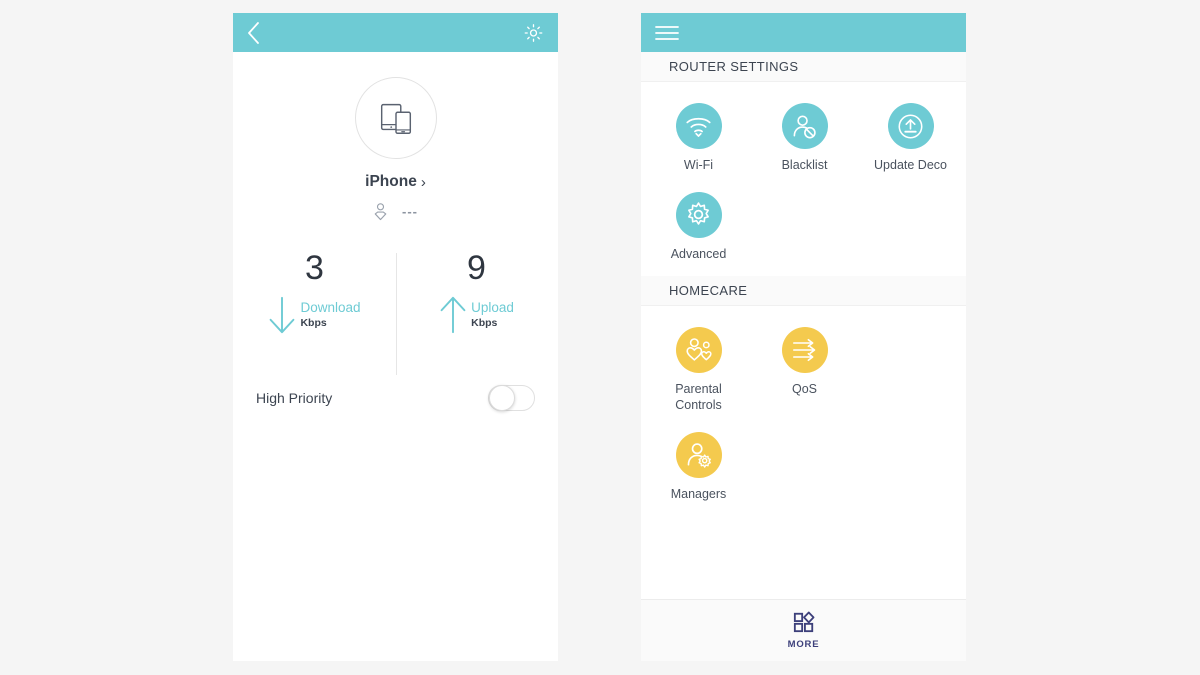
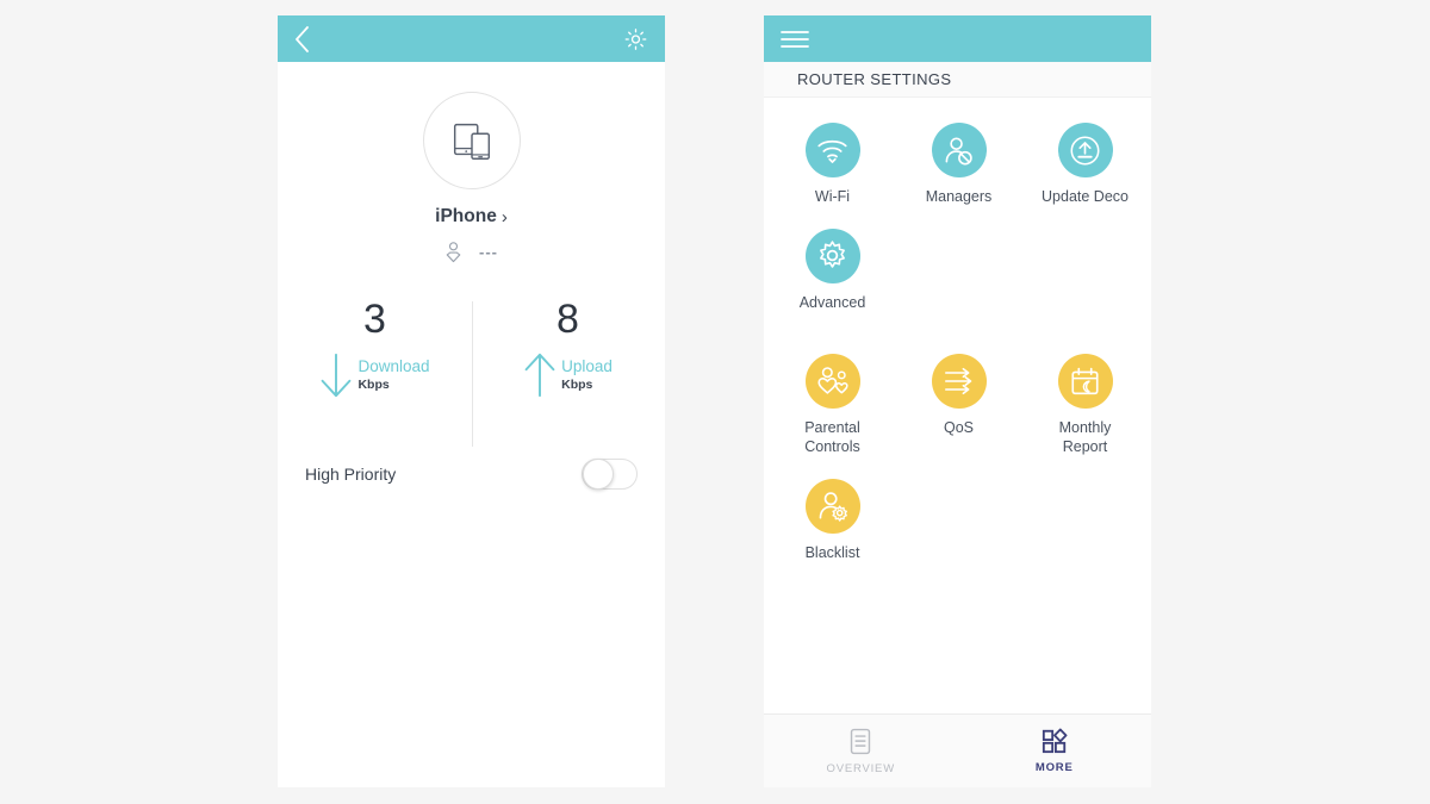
  iPhone
  ›
  ---
  3
  Download
  Kbps
- 9
+ 8
  Upload
  Kbps
  High Priority
  ROUTER SETTINGS
  Wi-Fi
- Blacklist
+ Managers
  Update Deco
  Advanced
- HOMECARE
  Parental
  Controls
  QoS
+ Monthly
+ Report
- Managers
+ Blacklist
+ OVERVIEW
  MORE
